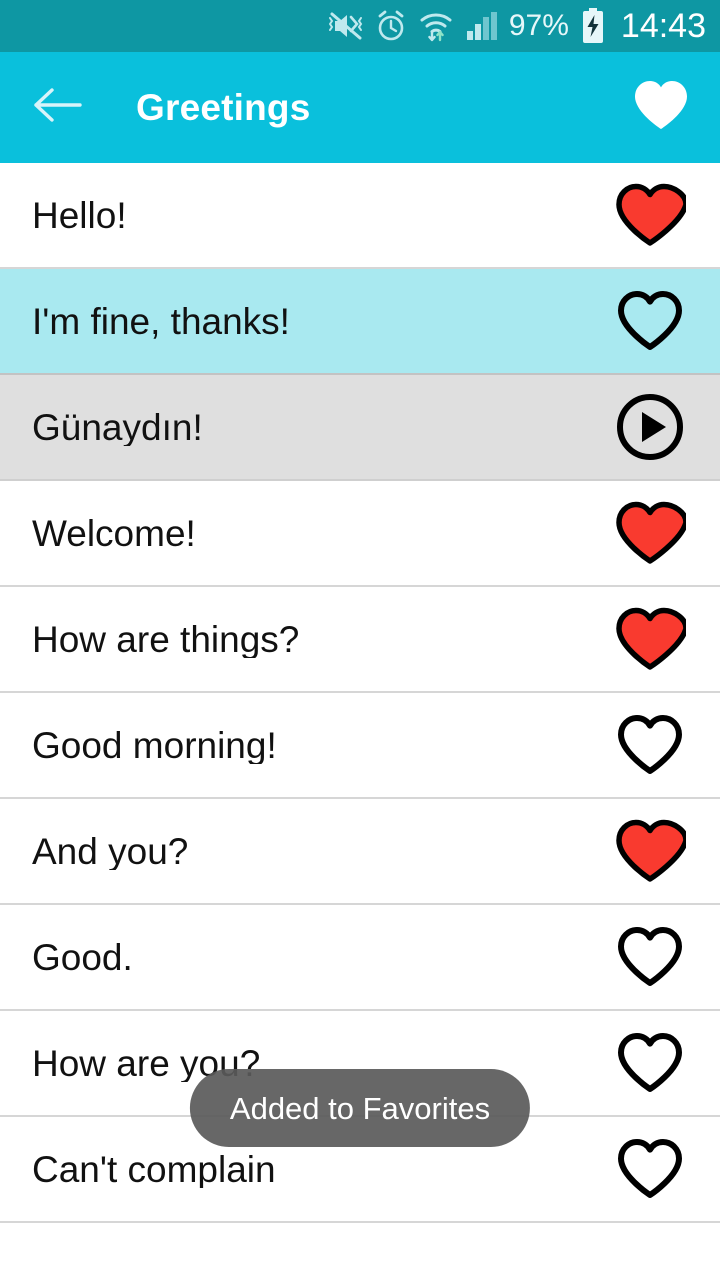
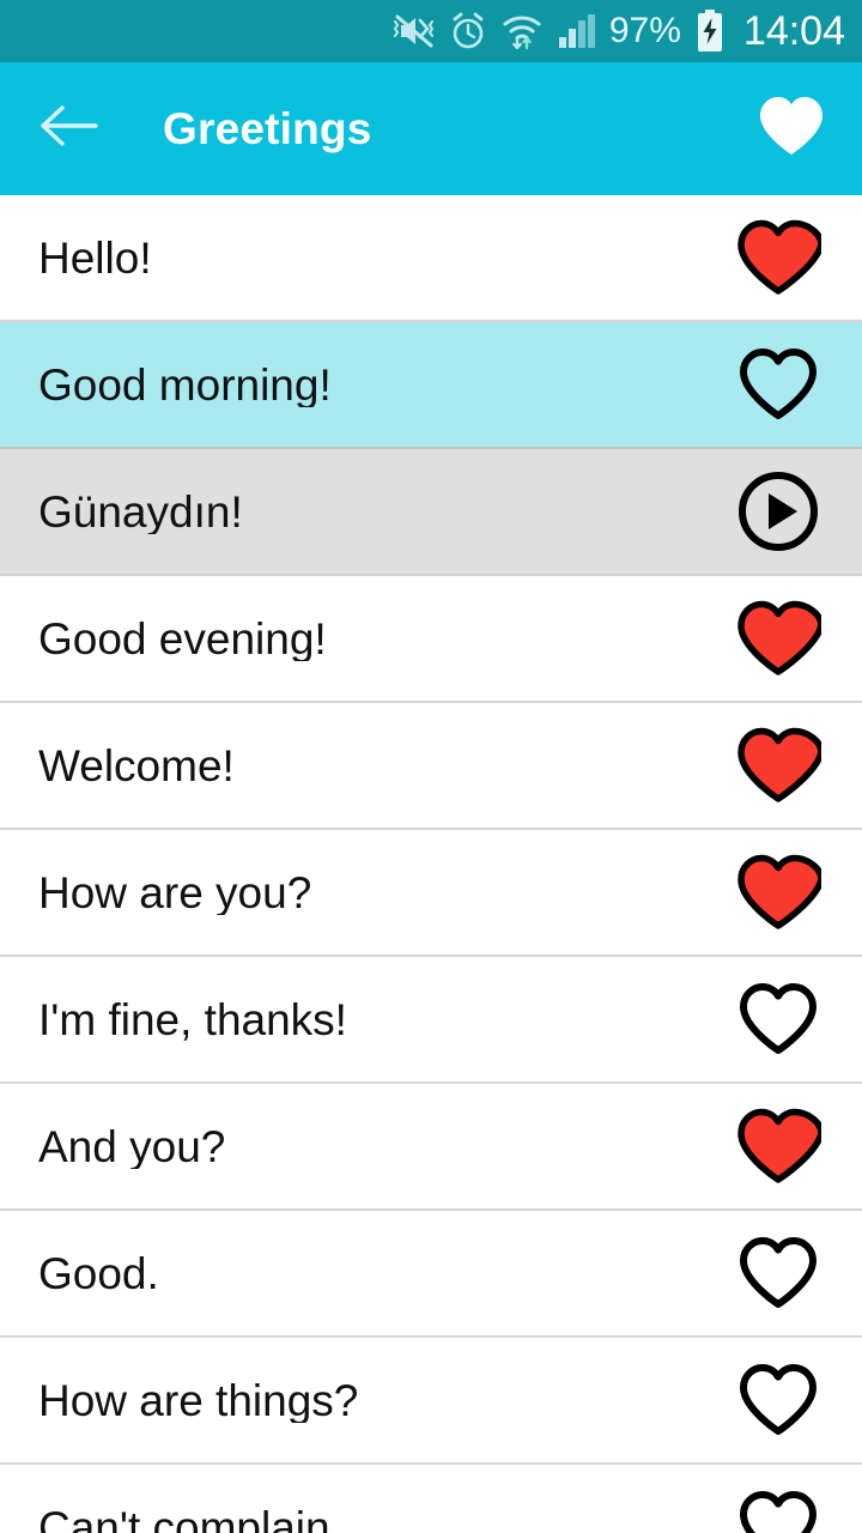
  97%
- 14:43
+ 14:04
  Greetings
  Hello!
- I'm fine, thanks!
+ Good morning!
  Günaydın!
+ Good evening!
  Welcome!
- How are things?
+ How are you?
- Good morning!
+ I'm fine, thanks!
  And you?
  Good.
- How are you?
+ How are things?
  Can't complain
- Added to Favorites
